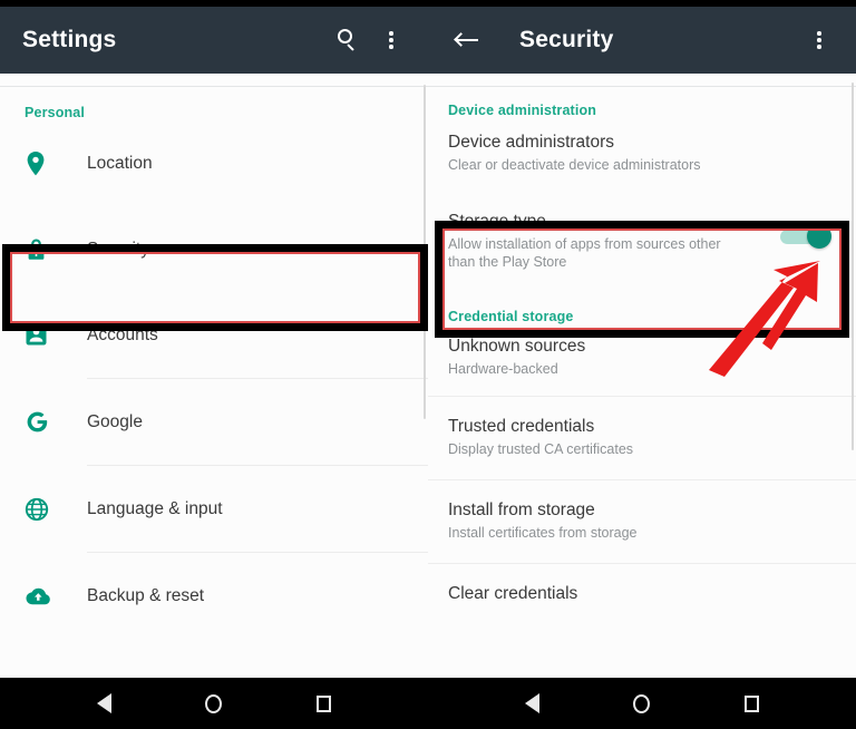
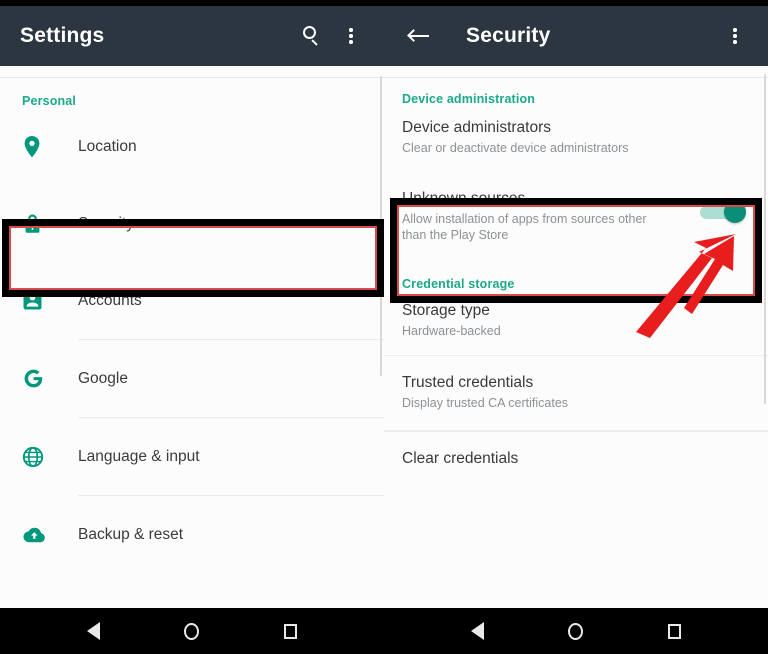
  Settings
  Personal
  Location
  Security
  Accounts
  Google
  Language & input
  Backup & reset
  Security
  Device administration
  Device administrators
  Clear or deactivate device administrators
- Storage type
+ Unknown sources
  Allow installation of apps from sources other than the Play Store
  Credential storage
- Unknown sources
+ Storage type
  Hardware-backed
  Trusted credentials
  Display trusted CA certificates
- Install from storage
- Install certificates from storage
  Clear credentials
